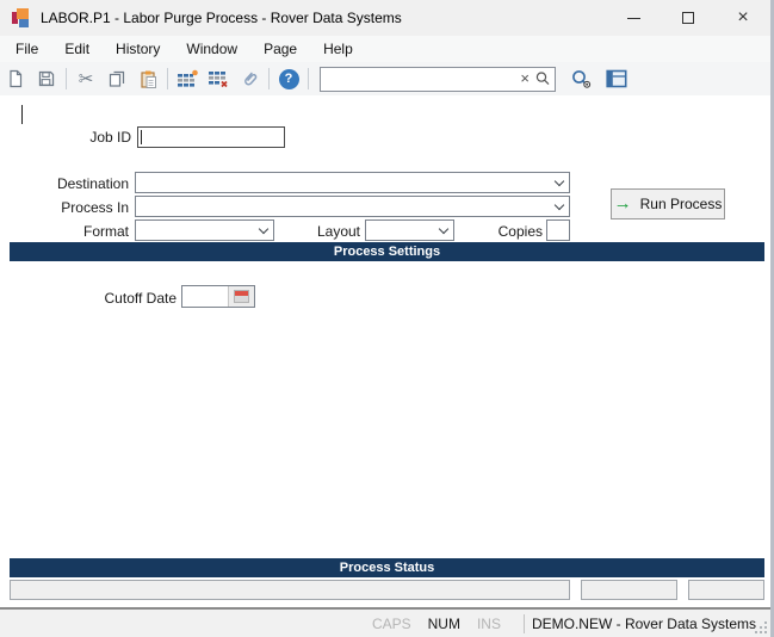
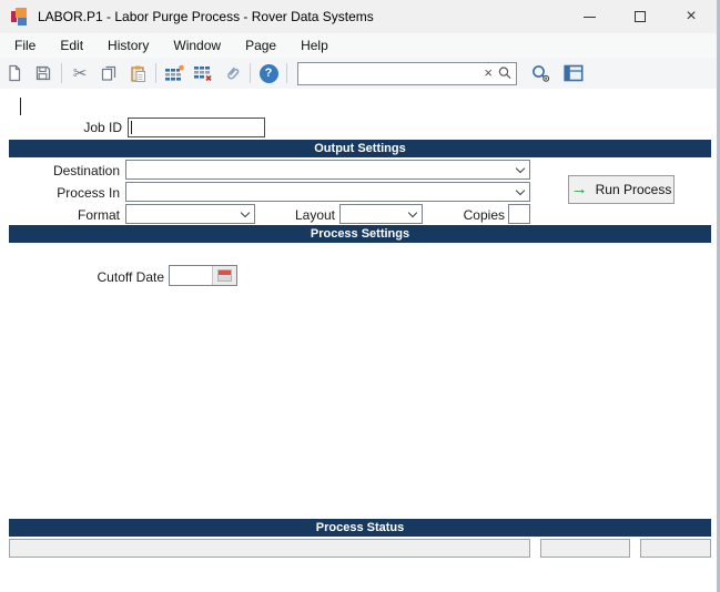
  LABOR.P1 - Labor Purge Process - Rover Data Systems
  ×
  File
  Edit
  History
  Window
  Page
  Help
  ✂
  ?
  ×
  Job ID
+ Output Settings
  Destination
  Process In
  Format
  Layout
  Copies
  →
  Run Process
  Process Settings
  Cutoff Date
  Process Status
- CAPS
- NUM
- INS
- DEMO.NEW - Rover Data Systems
